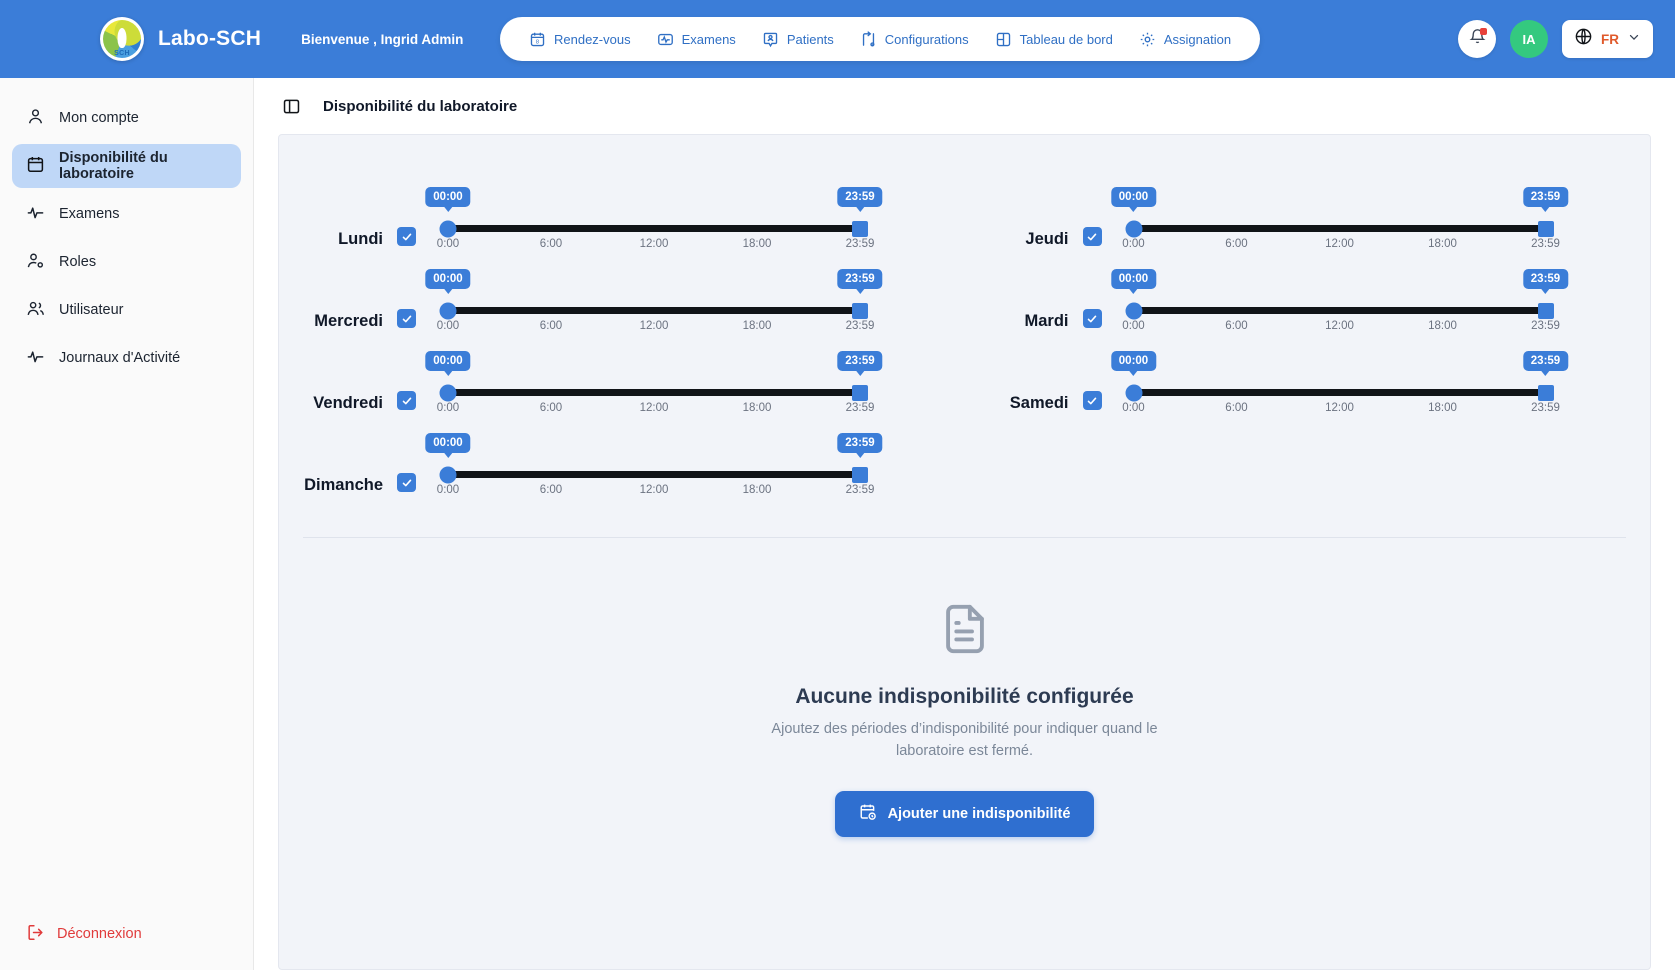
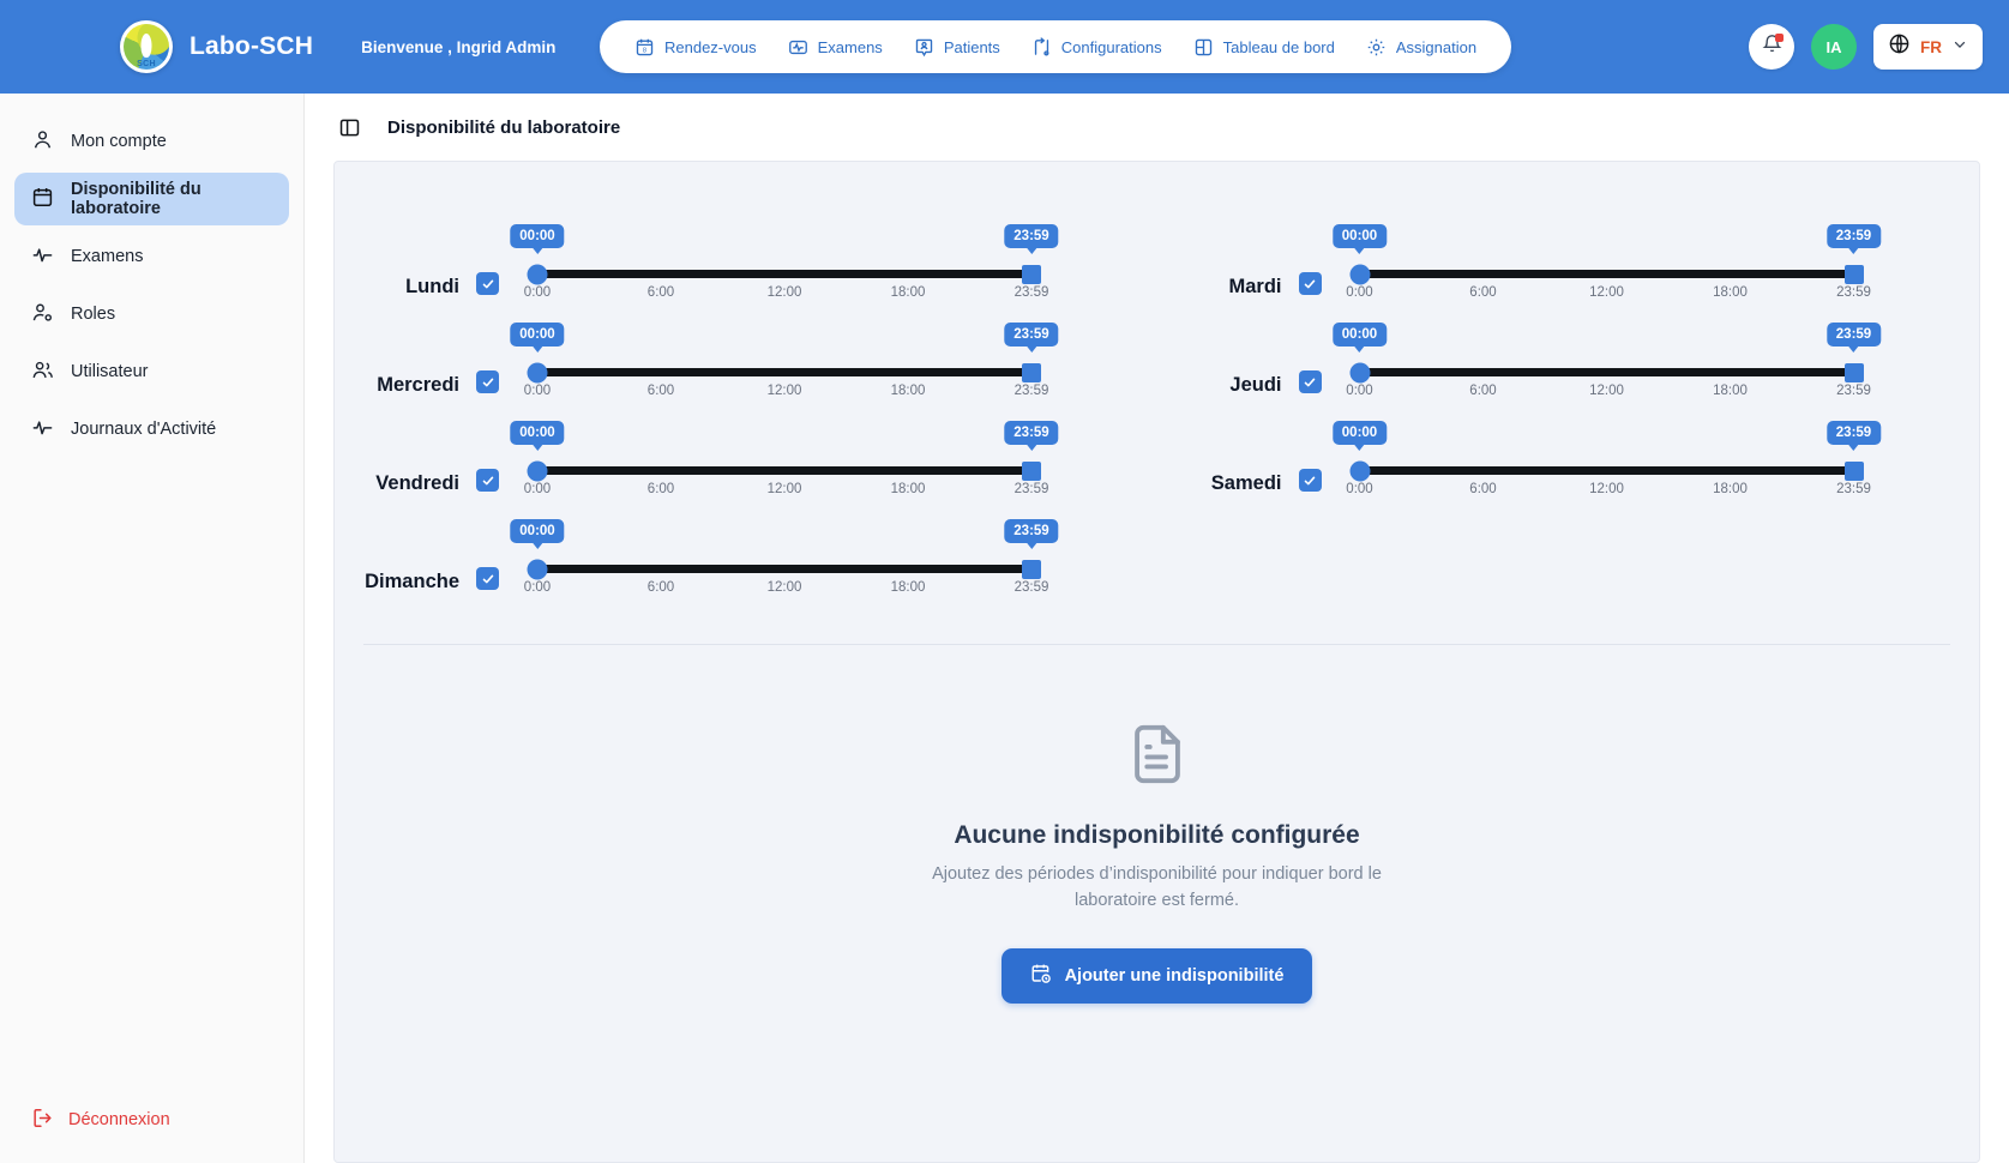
  Labo-SCH
  Bienvenue , Ingrid Admin
  Rendez-vous
  Examens
  Patients
  Configurations
  Tableau de bord
  Assignation
  IA
  FR
  Mon compte
  Disponibilité du laboratoire
  Examens
  Roles
  Utilisateur
  Journaux d'Activité
  Déconnexion
  Disponibilité du laboratoire
  Lundi
  00:00
  23:59
  0:00
  6:00
  12:00
  18:00
  23:59
- Jeudi
+ Mardi
  00:00
  23:59
  0:00
  6:00
  12:00
  18:00
  23:59
  Mercredi
  00:00
  23:59
  0:00
  6:00
  12:00
  18:00
  23:59
- Mardi
+ Jeudi
  00:00
  23:59
  0:00
  6:00
  12:00
  18:00
  23:59
  Vendredi
  00:00
  23:59
  0:00
  6:00
  12:00
  18:00
  23:59
  Samedi
  00:00
  23:59
  0:00
  6:00
  12:00
  18:00
  23:59
  Dimanche
  00:00
  23:59
  0:00
  6:00
  12:00
  18:00
  23:59
  Aucune indisponibilité configurée
- Ajoutez des périodes d’indisponibilité pour indiquer quand le laboratoire est fermé.
+ Ajoutez des périodes d’indisponibilité pour indiquer bord le laboratoire est fermé.
  Ajouter une indisponibilité
